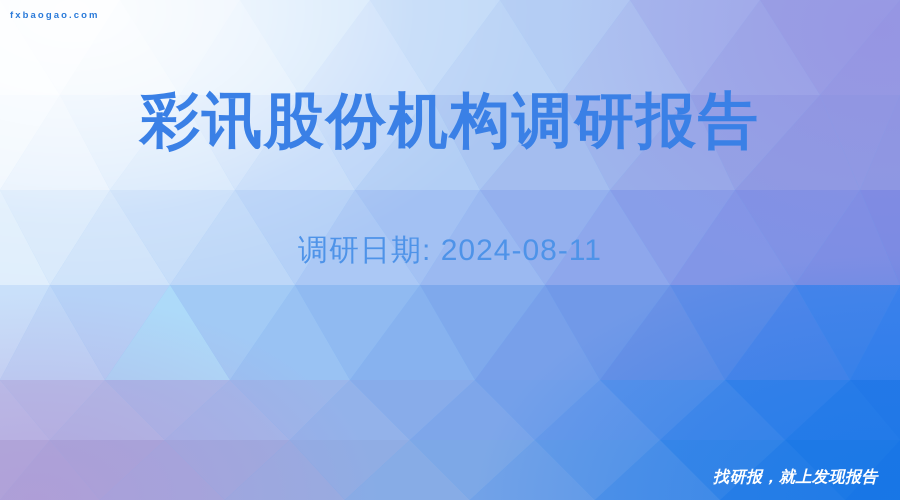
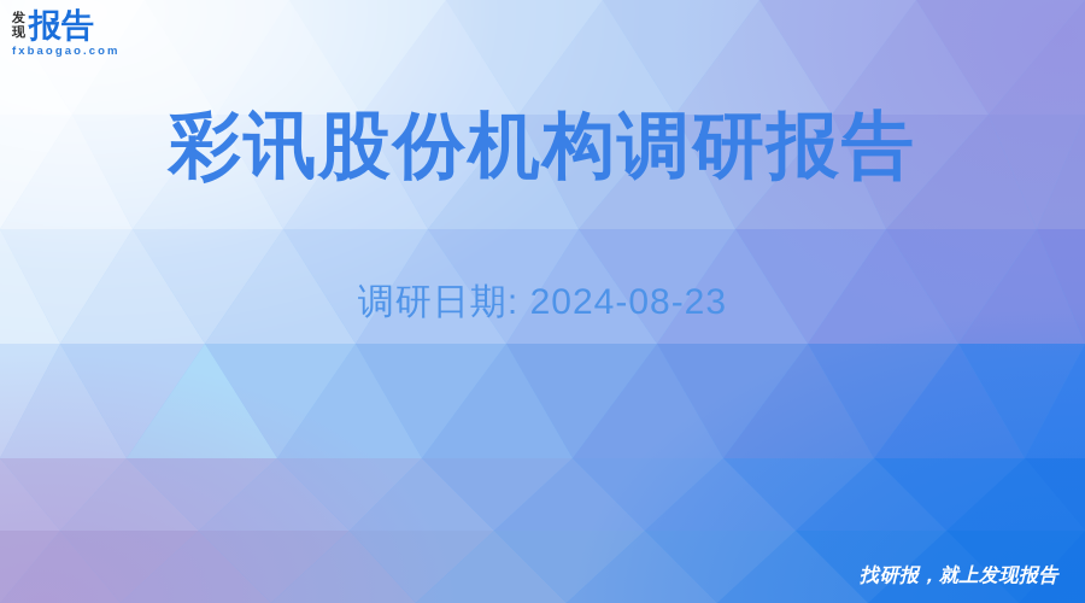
+ 发
+ 现
+ 报告
  fxbaogao.com
  彩讯股份机构调研报告
- 调研日期: 2024-08-11
+ 调研日期: 2024-08-23
  找研报，就上发现报告
